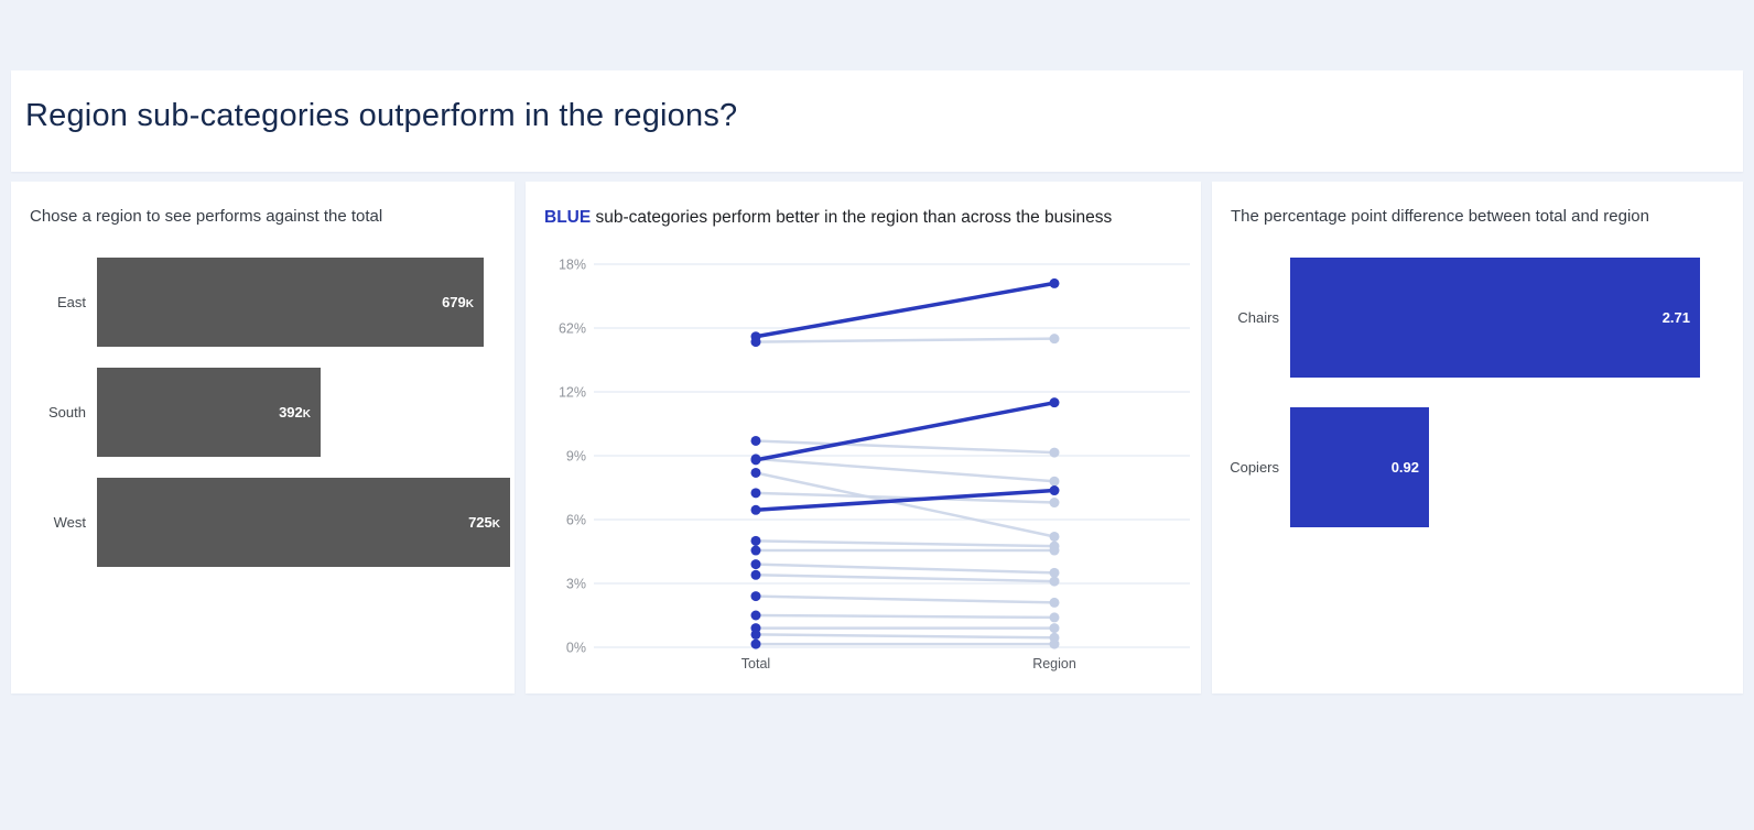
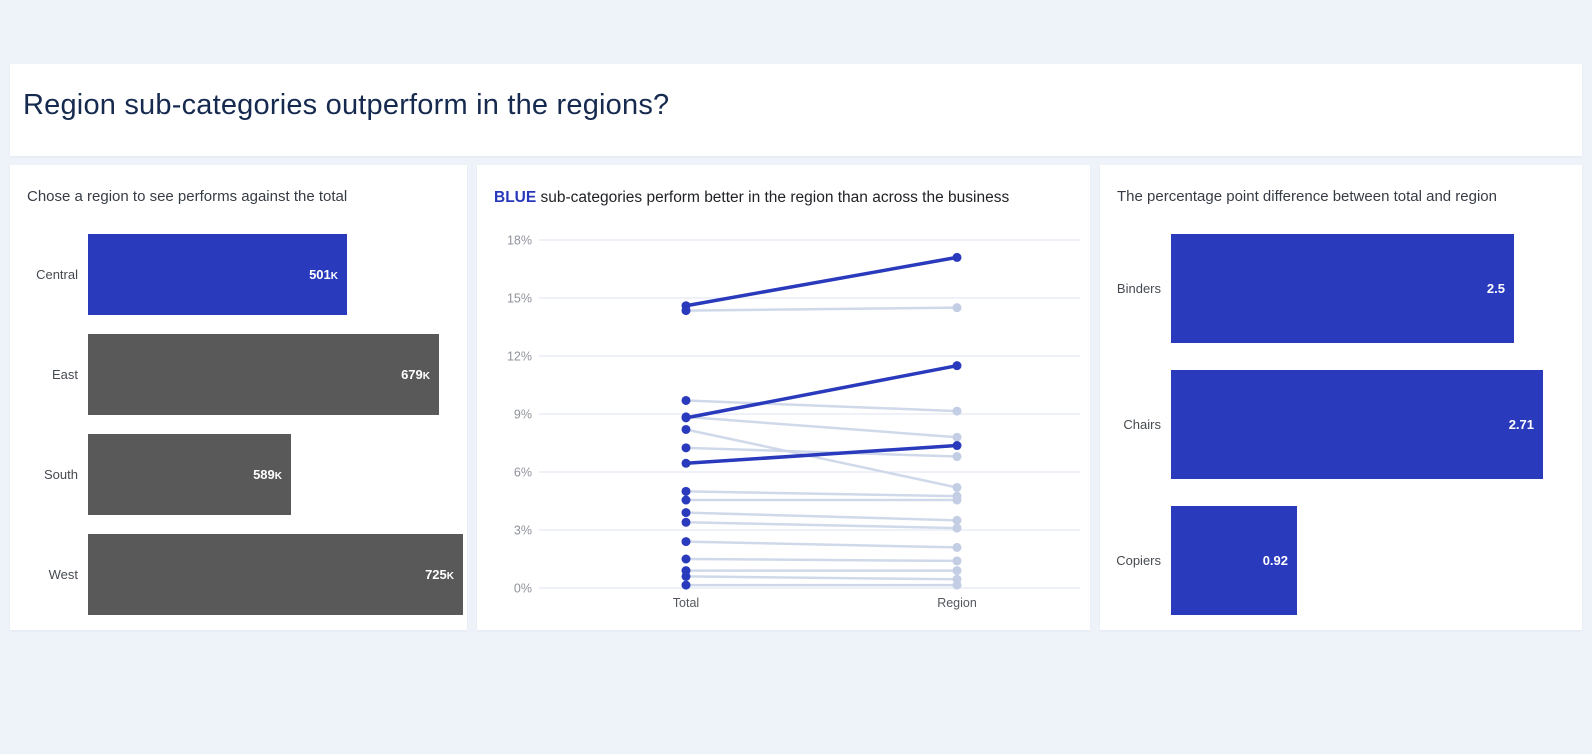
  Region sub-categories outperform in the regions?
  Chose a region to see performs against the total
+ Central
+ 501K
  East
  679K
  South
- 392K
+ 589K
  West
  725K
  BLUE sub-categories perform better in the region than across the business
  0%
  3%
  6%
  9%
  12%
- 62%
+ 15%
  18%
  Total
  Region
  The percentage point difference between total and region
+ Binders
+ 2.5
  Chairs
  2.71
  Copiers
  0.92
